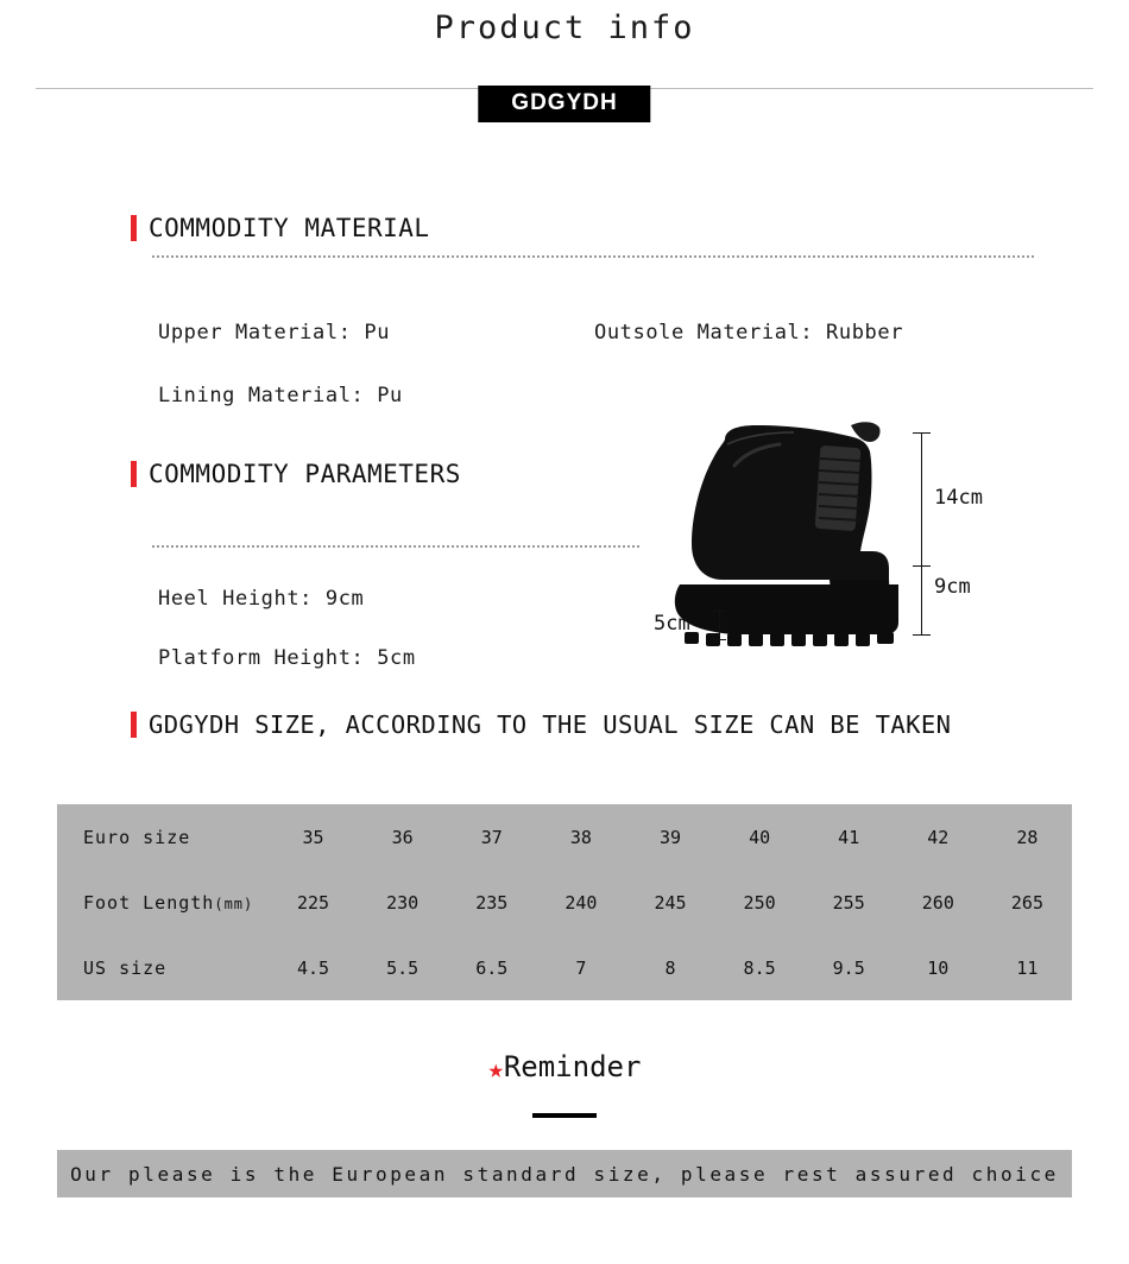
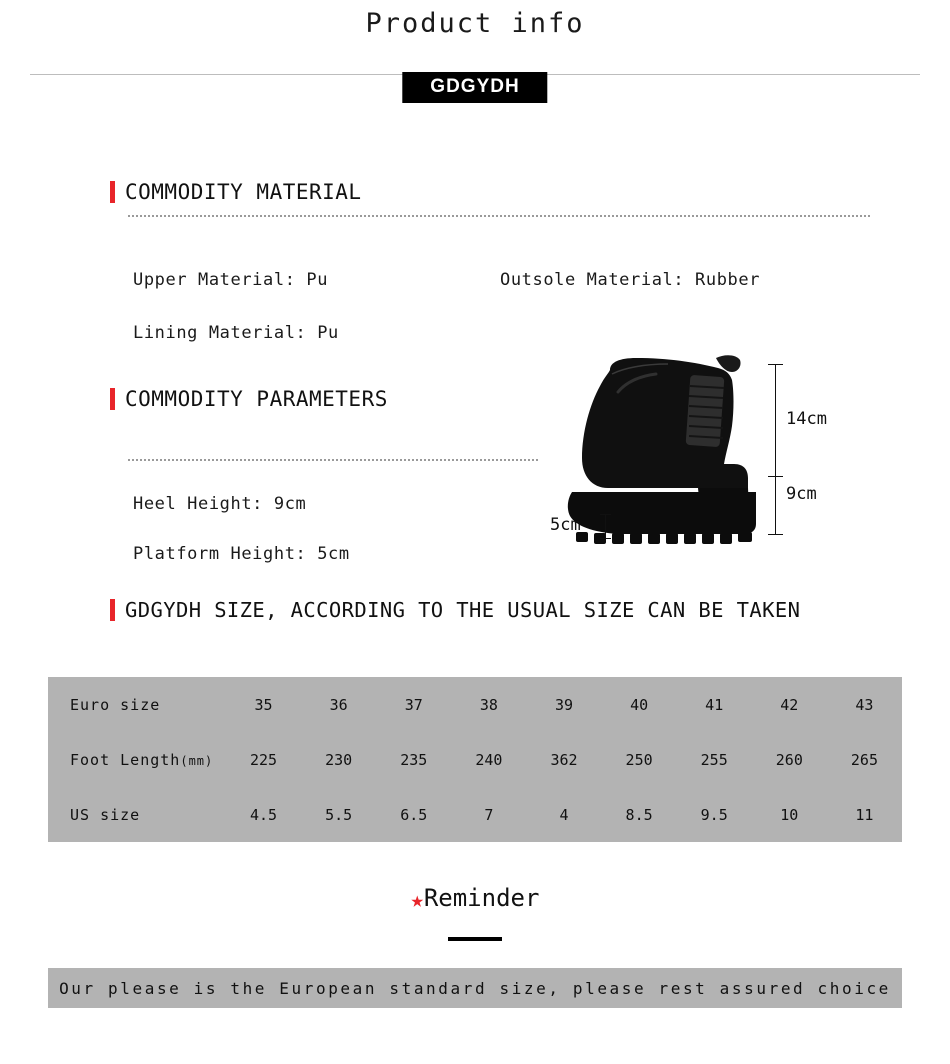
  Product info
  GDGYDH
  COMMODITY MATERIAL
  Upper Material: Pu
  Outsole Material: Rubber
  Lining Material: Pu
  COMMODITY PARAMETERS
  Heel Height: 9cm
  Platform Height: 5cm
  14cm
  9cm
  5cm
  GDGYDH SIZE, ACCORDING TO THE USUAL SIZE CAN BE TAKEN
- Euro size	35	36	37	38	39	40	41	42	28
+ Euro size	35	36	37	38	39	40	41	42	43
- Foot Length(mm)	225	230	235	240	245	250	255	260	265
+ Foot Length(mm)	225	230	235	240	362	250	255	260	265
- US size	4.5	5.5	6.5	7	8	8.5	9.5	10	11
+ US size	4.5	5.5	6.5	7	4	8.5	9.5	10	11
  ★Reminder
  Our please is the European standard size, please rest assured choice
